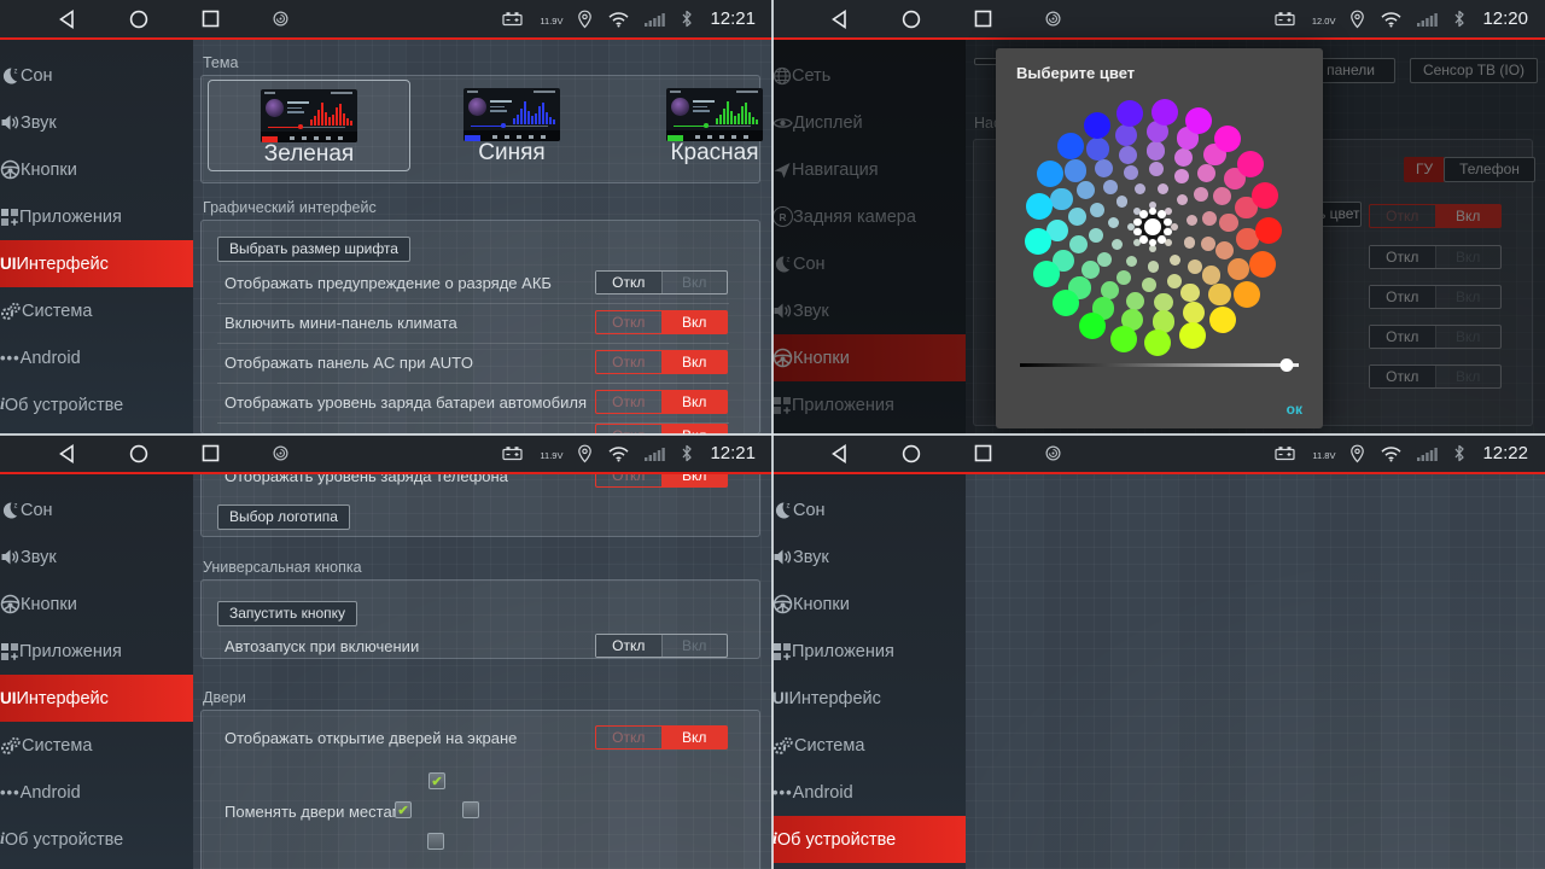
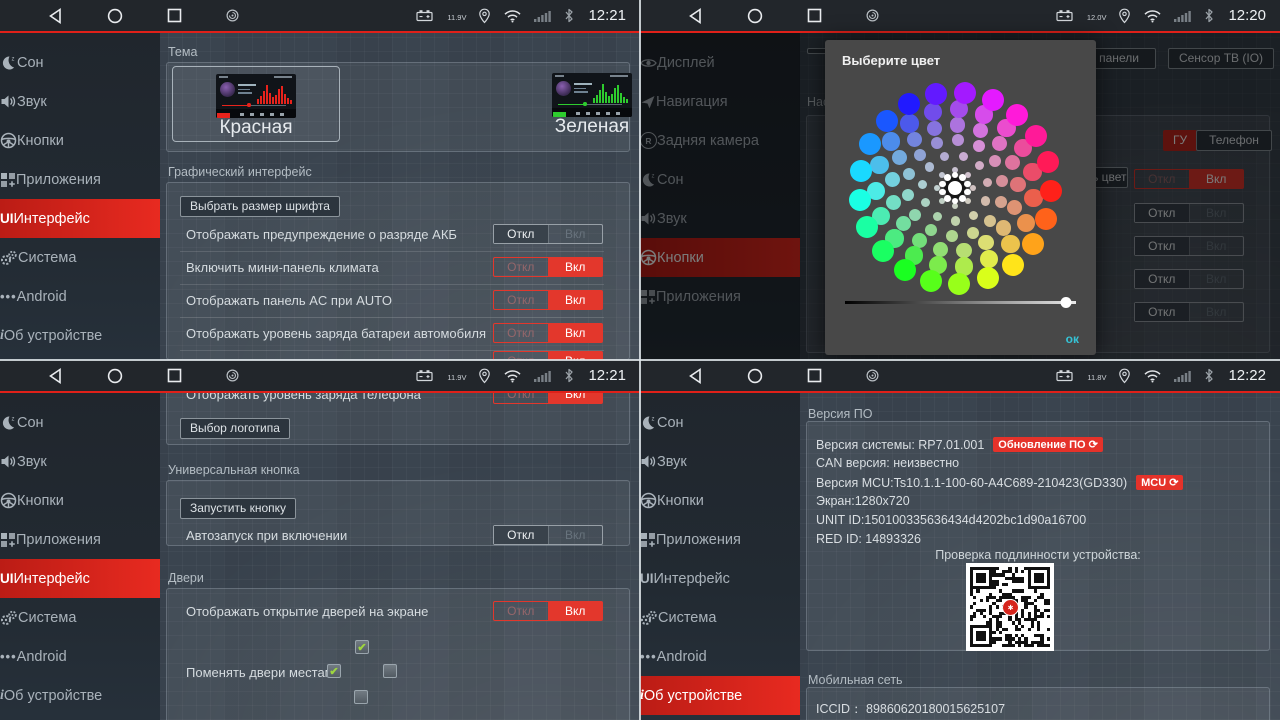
  11.9V
  12:21
  Сон
  Звук
  Кнопки
  Приложения
  UI
  Интерфейс
  Система
  •••
  Android
  i
  Об устройстве
  Тема
- Зеленая
+ Красная
- Синяя
- Красная
+ Зеленая
  Графический интерфейс
  Выбрать размер шрифта
  Отображать предупреждение о разряде АКБ
  Откл
  Вкл
  Включить мини-панель климата
  Откл
  Вкл
  Отображать панель AC при AUTO
  Откл
  Вкл
  Отображать уровень заряда батареи автомобиля
  Откл
  Вкл
  12.0V
  12:20
- Сеть
  Дисплей
  Навигация
  R
  Задняя камера
  Сон
  Звук
  Кнопки
  Приложения
  Сенсор ТВ (IO)
  ГУ
  Телефон
  Откл
  Вкл
  Откл
  Откл
  Откл
  Откл
  Выберите цвет
  ок
  11.9V
  12:21
  Сон
  Звук
  Кнопки
  Приложения
  UI
  Интерфейс
  Система
  •••
  Android
  i
  Об устройстве
  Отображать уровень заряда телефона
  Откл
  Вкл
  Выбор логотипа
  Универсальная кнопка
  Запустить кнопку
  Автозапуск при включении
  Откл
  Вкл
  Двери
  Отображать открытие дверей на экране
  Откл
  Вкл
  ✔
  Поменять двери места
  ✔
  11.8V
  12:22
  Сон
  Звук
  Кнопки
  Приложения
  UI
  Интерфейс
  Система
  •••
  Android
  i
  Об устройстве
+ Версия ПО
+ Версия системы: RP7.01.001
+ Обновление ПО ⟳
+ CAN версия: неизвестно
+ Версия MCU:Ts10.1.1-100-60-A4C689-210423(GD330)
+ MCU ⟳
+ Экран:1280x720
+ UNIT ID:150100335636434d4202bc1d90a16700
+ RED ID: 14893326
+ Проверка подлинности устройства:
+ Мобильная сеть
+ ICCID： 89860620180015625107
